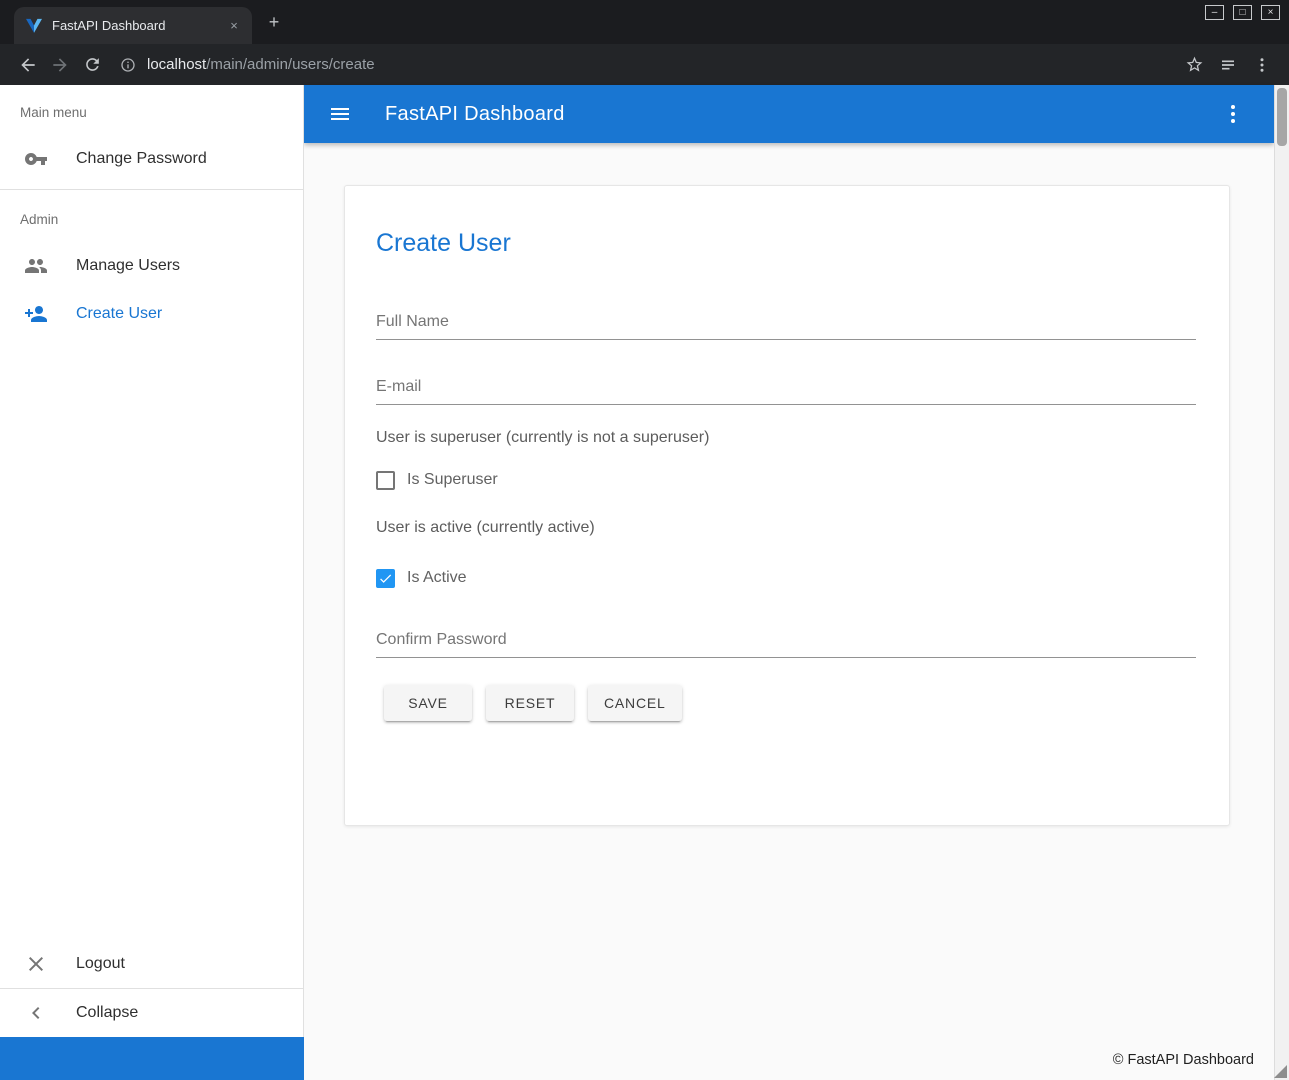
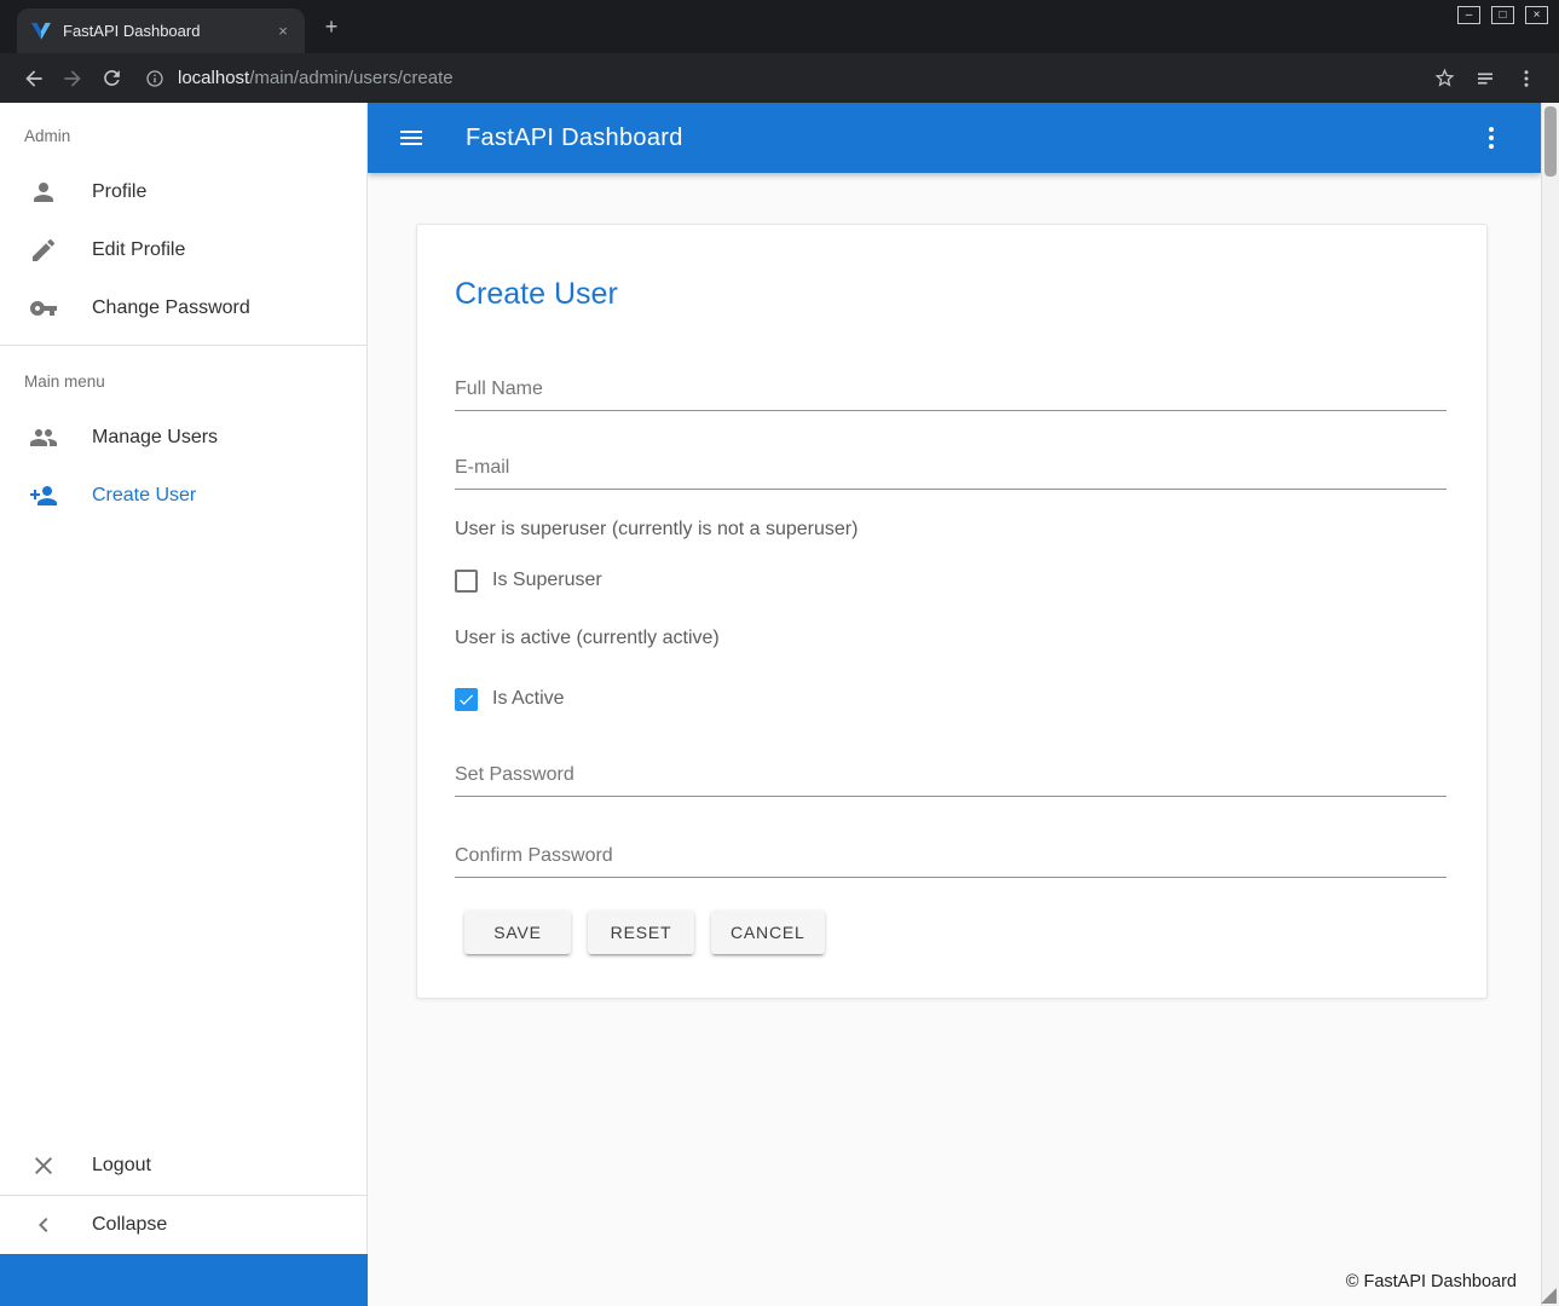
  FastAPI Dashboard
  ×
  +
  –
  □
  ×
  localhost
  /main/admin/users/create
  FastAPI Dashboard
- Main menu
+ Admin
+ Profile
+ Edit Profile
  Change Password
- Admin
+ Main menu
  Manage Users
  Create User
  Logout
  Collapse
  Create User
  Full Name
  E-mail
  User is superuser (currently is not a superuser)
  Is Superuser
  User is active (currently active)
  Is Active
+ Set Password
  Confirm Password
  SAVE
  RESET
  CANCEL
  © FastAPI Dashboard
